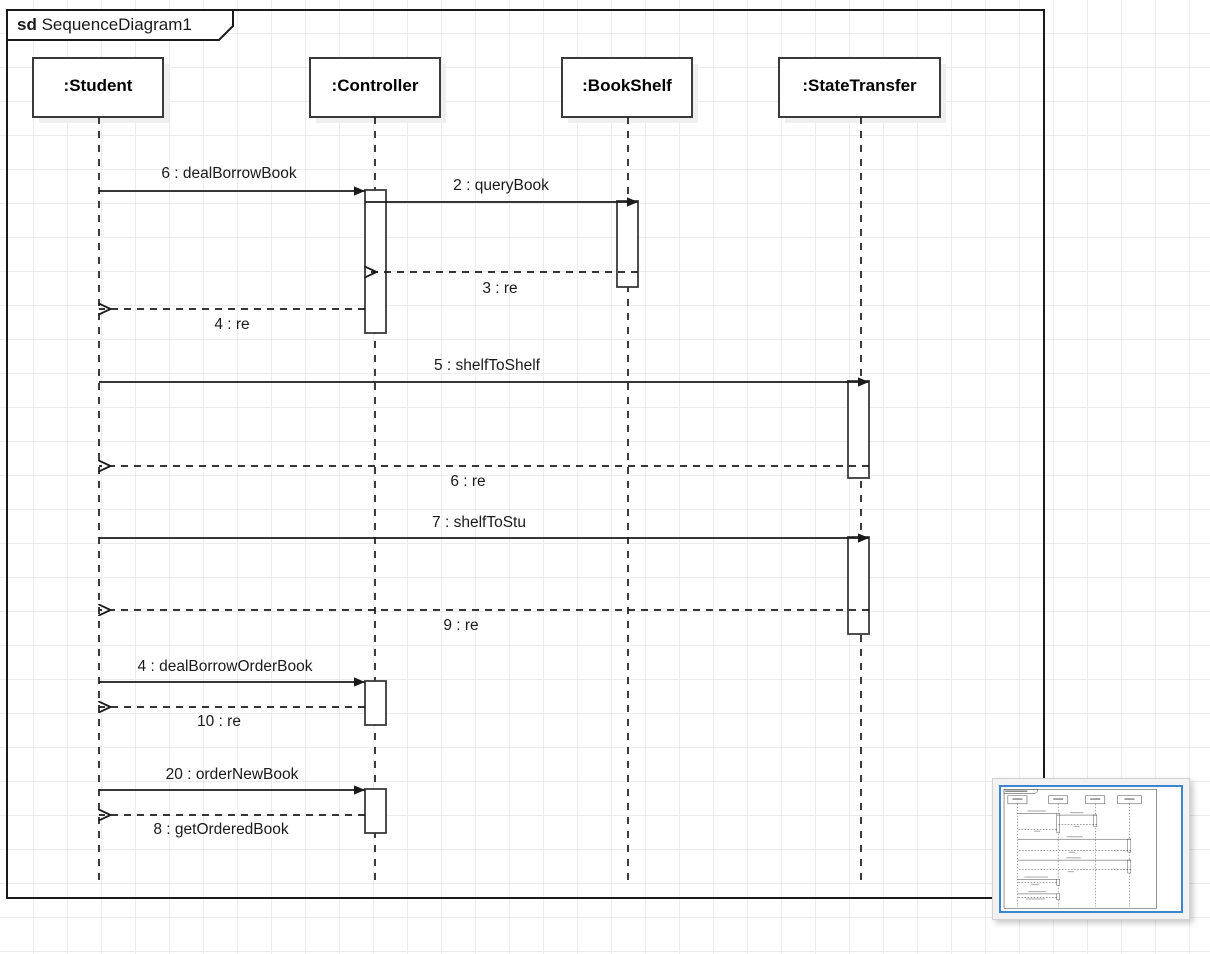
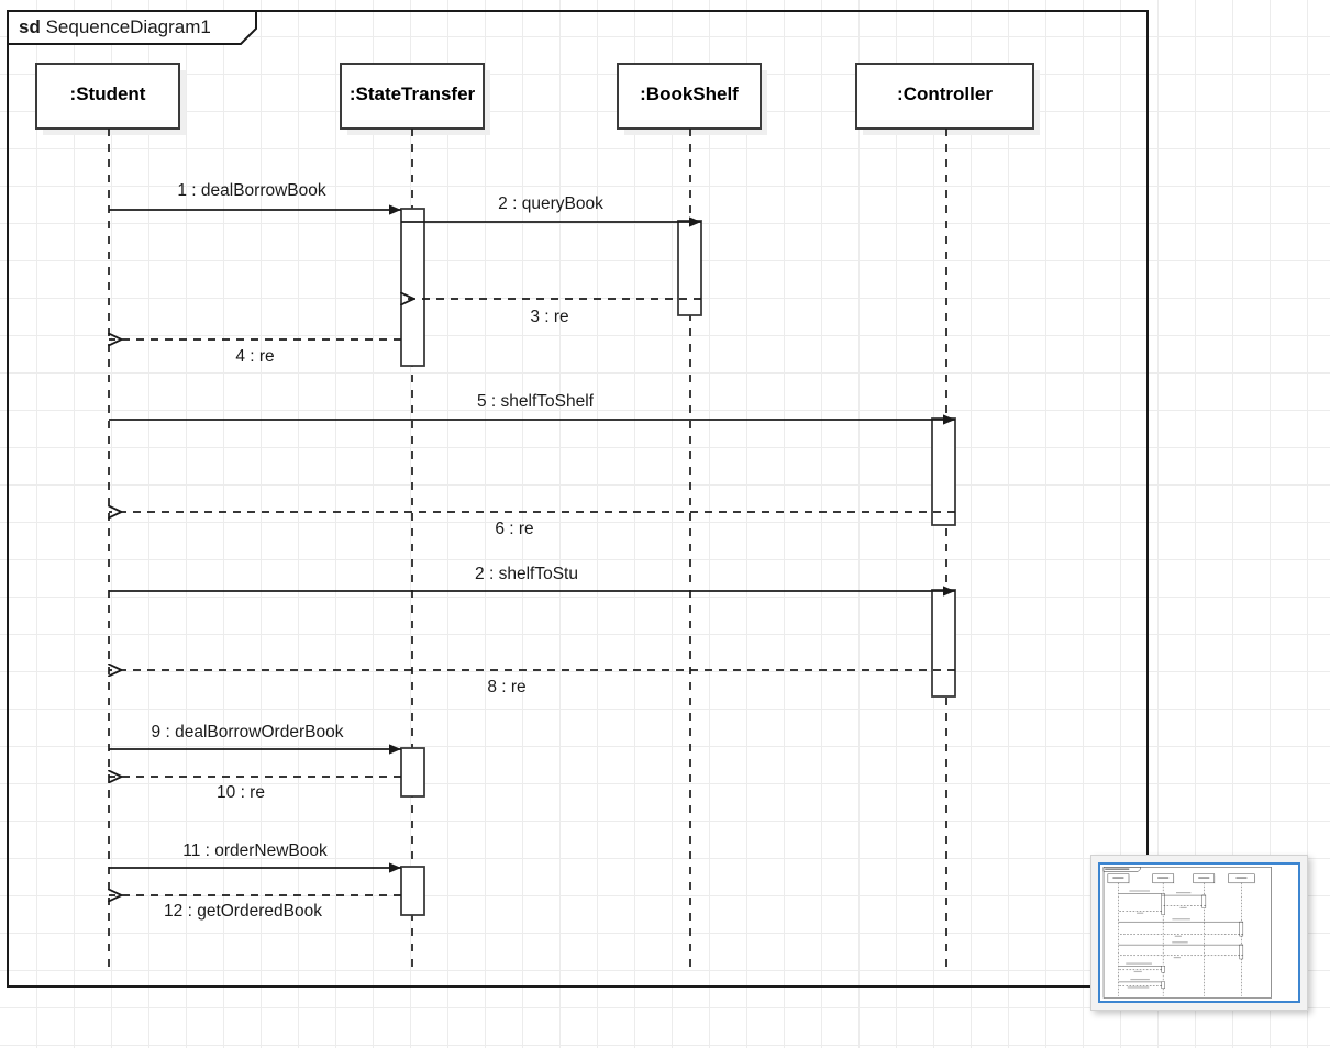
  sd SequenceDiagram1
  :Student
- :Controller
+ :StateTransfer
  :BookShelf
- :StateTransfer
+ :Controller
- 6 : dealBorrowBook
+ 1 : dealBorrowBook
  2 : queryBook
  3 : re
  4 : re
  5 : shelfToShelf
  6 : re
- 7 : shelfToStu
+ 2 : shelfToStu
- 9 : re
+ 8 : re
- 4 : dealBorrowOrderBook
+ 9 : dealBorrowOrderBook
  10 : re
- 20 : orderNewBook
+ 11 : orderNewBook
- 8 : getOrderedBook
+ 12 : getOrderedBook
